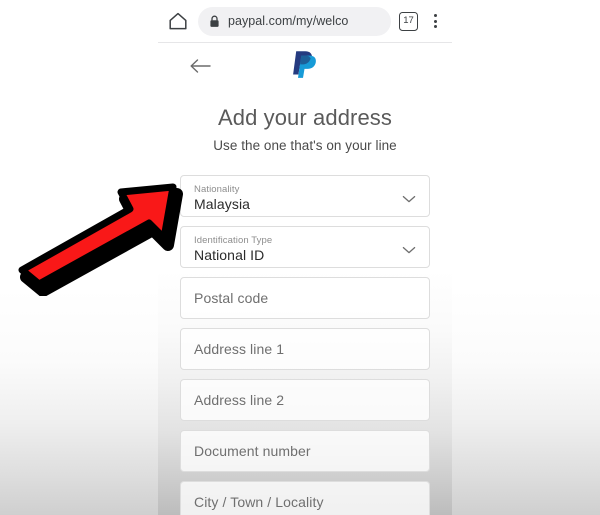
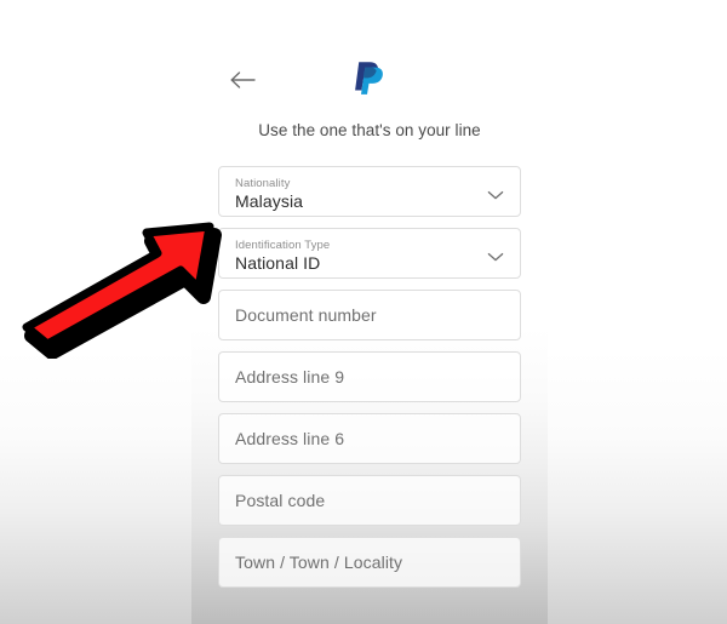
- paypal.com/my/welco
- 17
- Add your address
  Use the one that's on your line
  Nationality
  Malaysia
  Identification Type
  National ID
- Postal code
+ Document number
- Address line 1
+ Address line 9
- Address line 2
+ Address line 6
- Document number
+ Postal code
- City / Town / Locality
+ Town / Town / Locality
